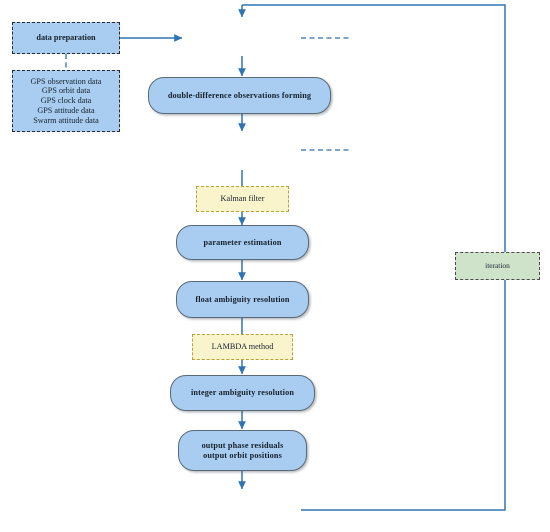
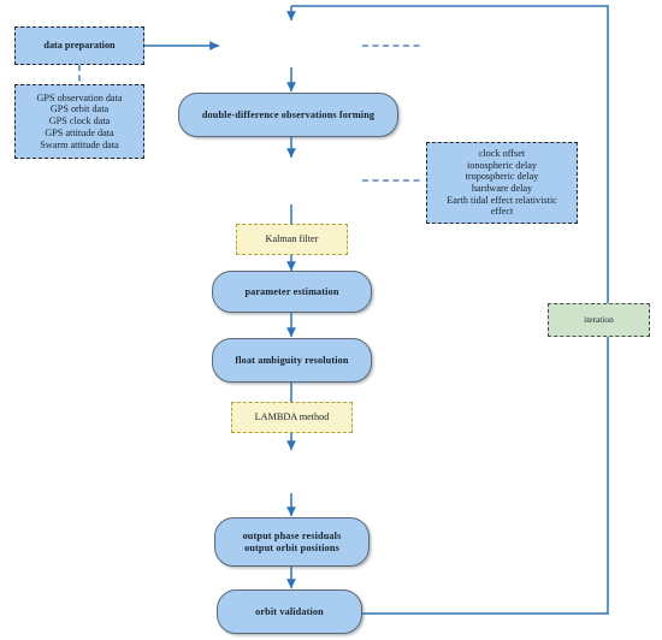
  data preparation
  GPS observation data
  GPS orbit data
  GPS clock data
  GPS attitude data
  Swarm attitude data
  double-difference observations forming
  Kalman filter
  parameter estimation
  float ambiguity resolution
  LAMBDA method
- integer ambiguity resolution
  output phase residuals
  output orbit positions
+ orbit validation
+ clock offset
+ ionospheric delay
+ tropospheric delay
+ hardware delay
+ Earth tidal effect relativistic
+ effect
  iteration
